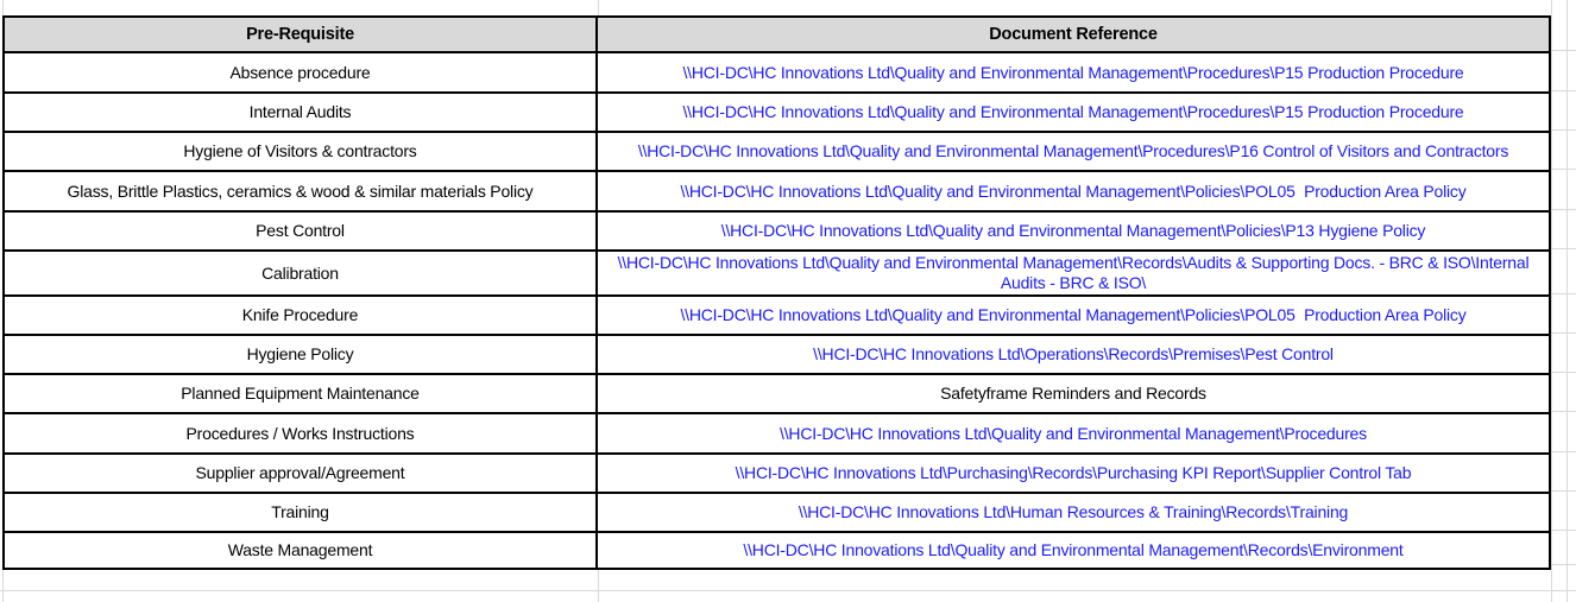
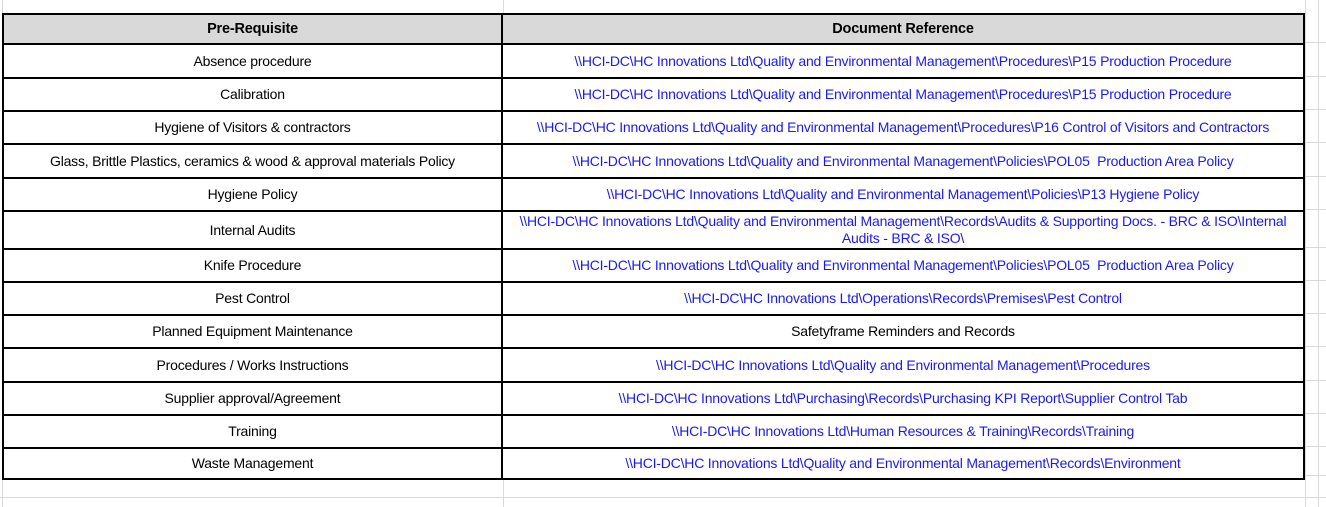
  Pre-Requisite
  Document Reference
  Absence procedure
  \\HCI-DC\HC Innovations Ltd\Quality and Environmental Management\Procedures\P15 Production Procedure
- Internal Audits
+ Calibration
  \\HCI-DC\HC Innovations Ltd\Quality and Environmental Management\Procedures\P15 Production Procedure
  Hygiene of Visitors & contractors
  \\HCI-DC\HC Innovations Ltd\Quality and Environmental Management\Procedures\P16 Control of Visitors and Contractors
- Glass, Brittle Plastics, ceramics & wood & similar materials Policy
+ Glass, Brittle Plastics, ceramics & wood & approval materials Policy
  \\HCI-DC\HC Innovations Ltd\Quality and Environmental Management\Policies\POL05 Production Area Policy
- Pest Control
+ Hygiene Policy
  \\HCI-DC\HC Innovations Ltd\Quality and Environmental Management\Policies\P13 Hygiene Policy
- Calibration
+ Internal Audits
  \\HCI-DC\HC Innovations Ltd\Quality and Environmental Management\Records\Audits & Supporting Docs. - BRC & ISO\Internal Audits - BRC & ISO\
  Knife Procedure
  \\HCI-DC\HC Innovations Ltd\Quality and Environmental Management\Policies\POL05 Production Area Policy
- Hygiene Policy
+ Pest Control
  \\HCI-DC\HC Innovations Ltd\Operations\Records\Premises\Pest Control
  Planned Equipment Maintenance
  Safetyframe Reminders and Records
  Procedures / Works Instructions
  \\HCI-DC\HC Innovations Ltd\Quality and Environmental Management\Procedures
  Supplier approval/Agreement
  \\HCI-DC\HC Innovations Ltd\Purchasing\Records\Purchasing KPI Report\Supplier Control Tab
  Training
  \\HCI-DC\HC Innovations Ltd\Human Resources & Training\Records\Training
  Waste Management
  \\HCI-DC\HC Innovations Ltd\Quality and Environmental Management\Records\Environment
